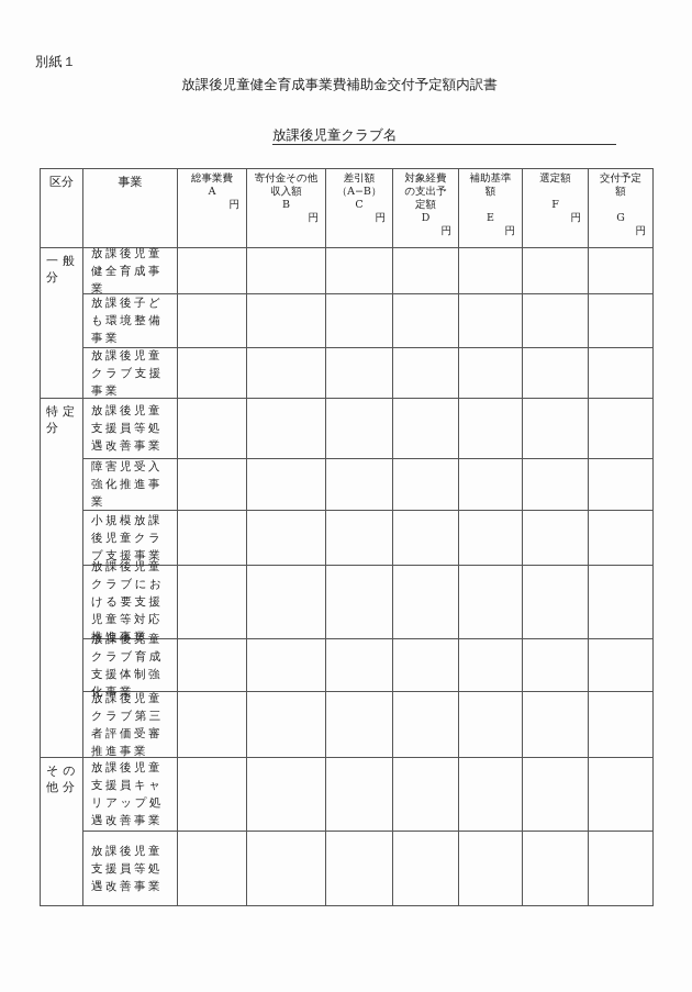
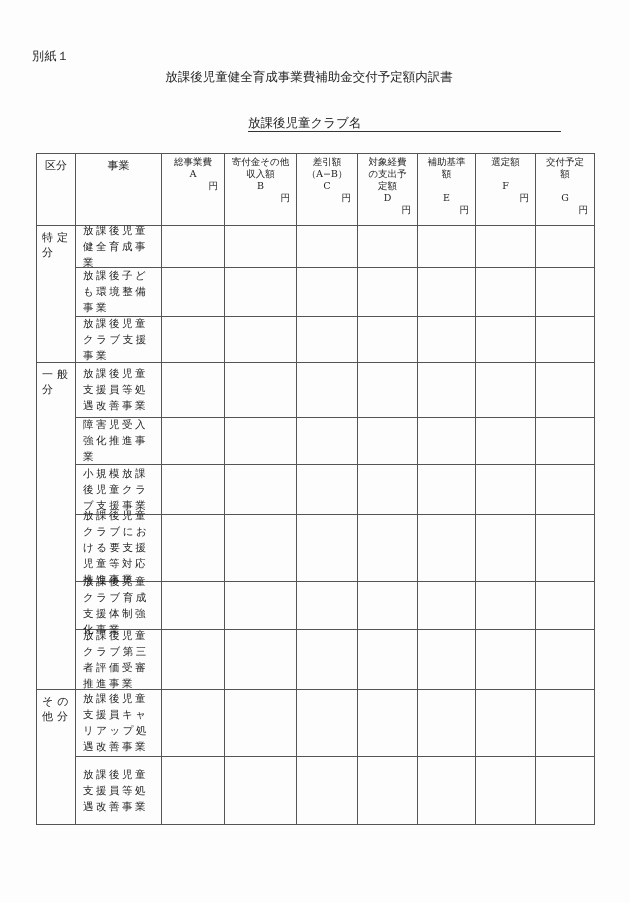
  別紙１
  放課後児童健全育成事業費補助金交付予定額内訳書
  放課後児童クラブ名
  区分	事業	総事業費A円	寄付金その他収入額B円	差引額（A−B）C円	対象経費の支出予定額D円	補助基準額 E円	選定額 F円	交付予定額 G円
- 一般分	放課後児童健全育成事業
+ 特定分	放課後児童健全育成事業
  放課後子ども環境整備事業
  放課後児童クラブ支援事業
- 特定分	放課後児童支援員等処遇改善事業
+ 一般分	放課後児童支援員等処遇改善事業
  障害児受入強化推進事業
  小規模放課後児童クラブ支援事業
  放課後児童クラブにおける要支援児童等対応推進事業
  放課後児童クラブ育成支援体制強化事業
  放課後児童クラブ第三者評価受審推進事業
  その他分	放課後児童支援員キャリアップ処遇改善事業
  放課後児童支援員等処遇改善事業
